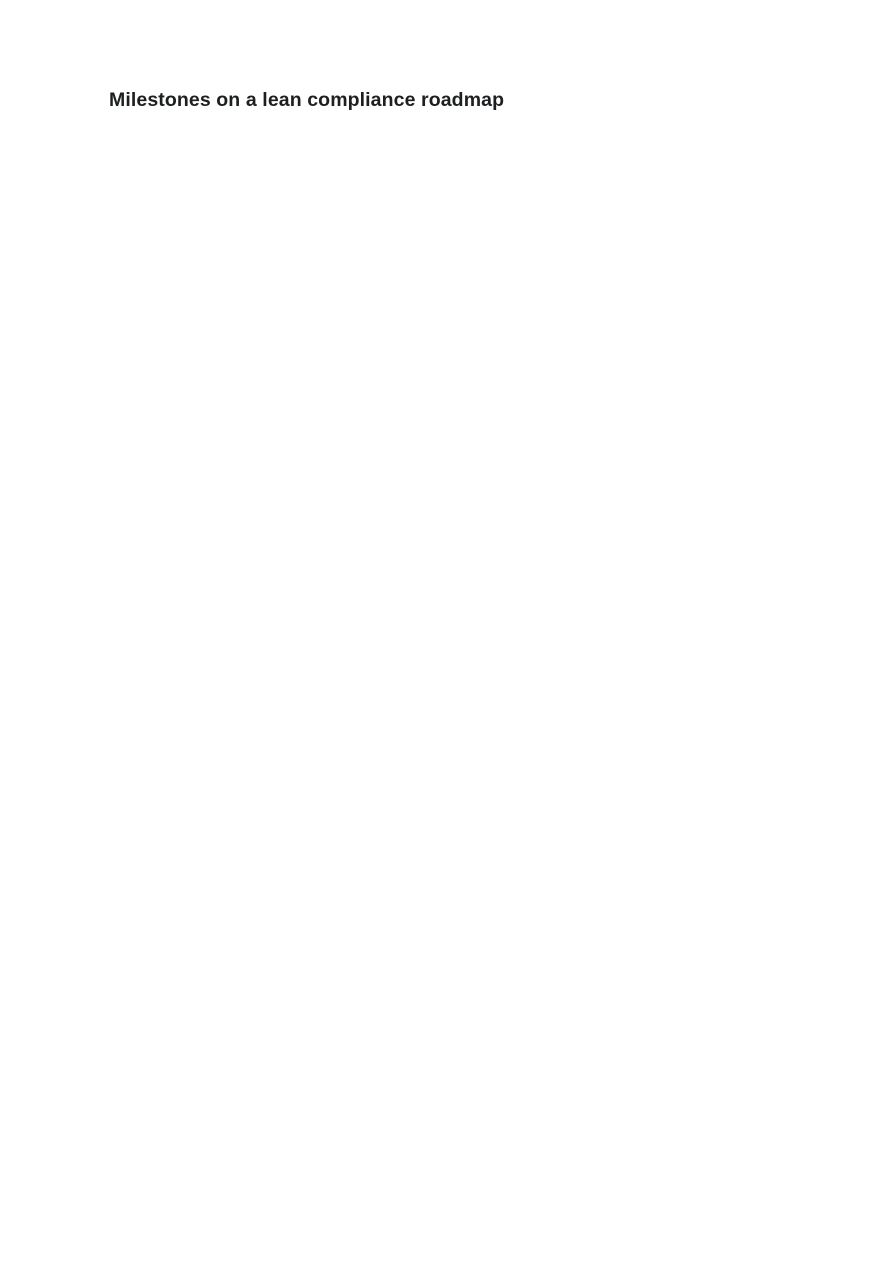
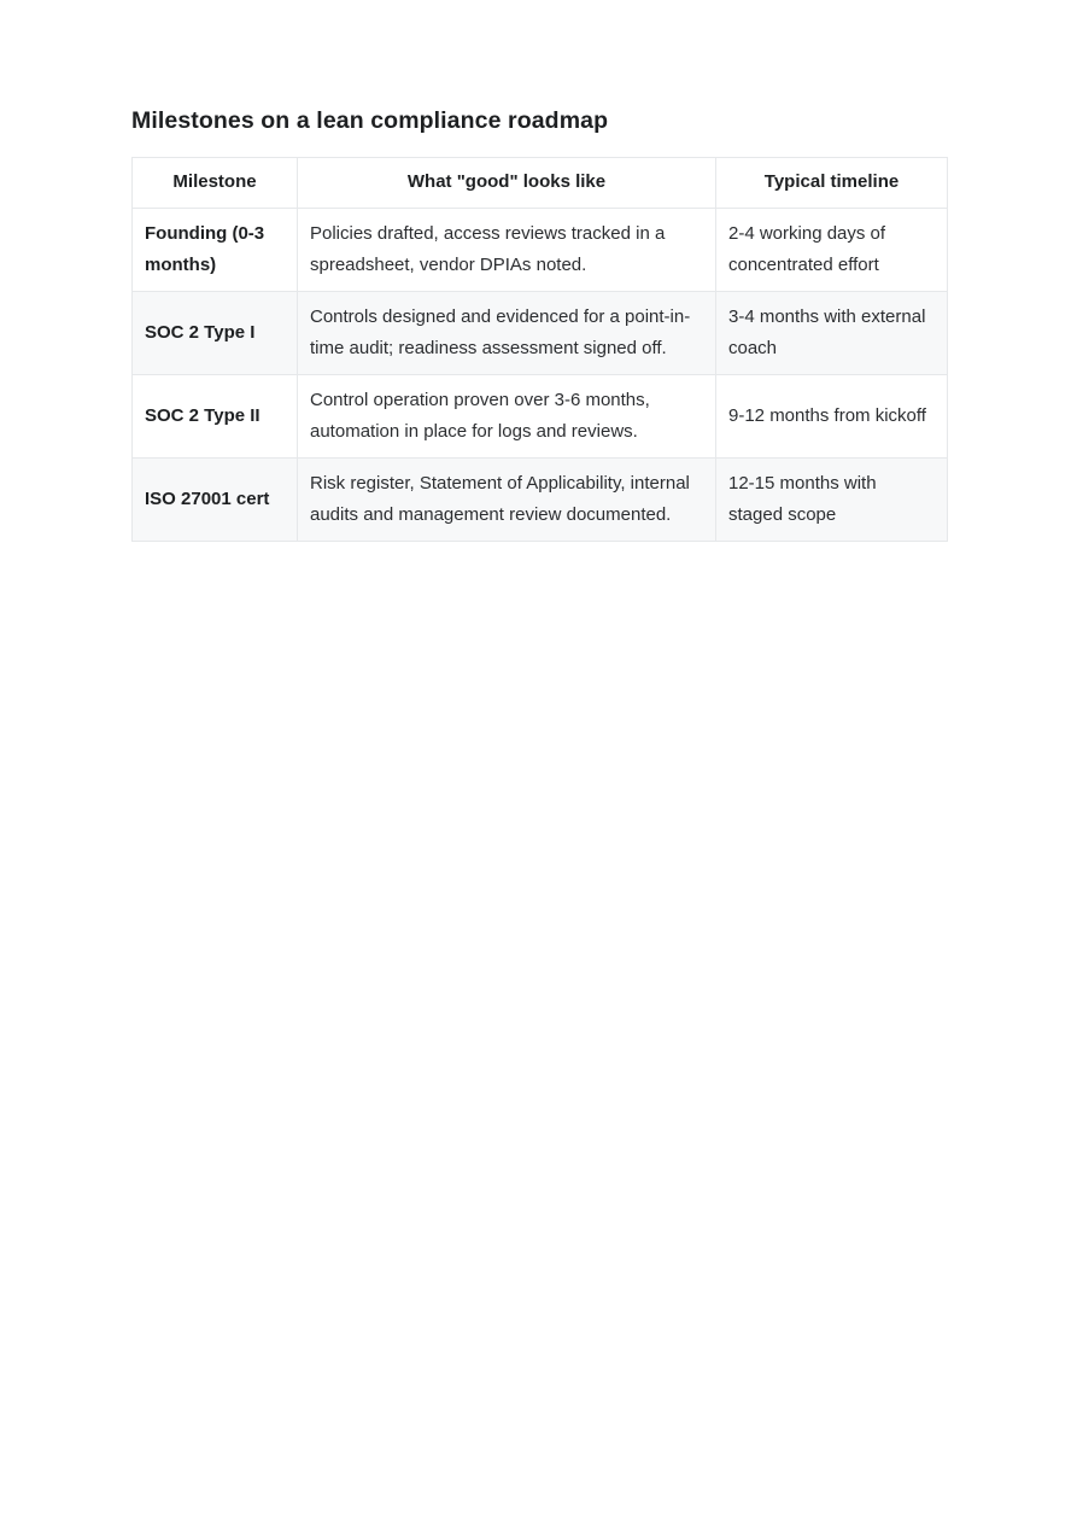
  Milestones on a lean compliance roadmap
+ Milestone	What "good" looks like	Typical timeline
+ Founding (0-3 months)	Policies drafted, access reviews tracked in a spreadsheet, vendor DPIAs noted.	2-4 working days of concentrated effort
+ SOC 2 Type I	Controls designed and evidenced for a point-in-time audit; readiness assessment signed off.	3-4 months with external coach
+ SOC 2 Type II	Control operation proven over 3-6 months, automation in place for logs and reviews.	9-12 months from kickoff
+ ISO 27001 cert	Risk register, Statement of Applicability, internal audits and management review documented.	12-15 months with staged scope
